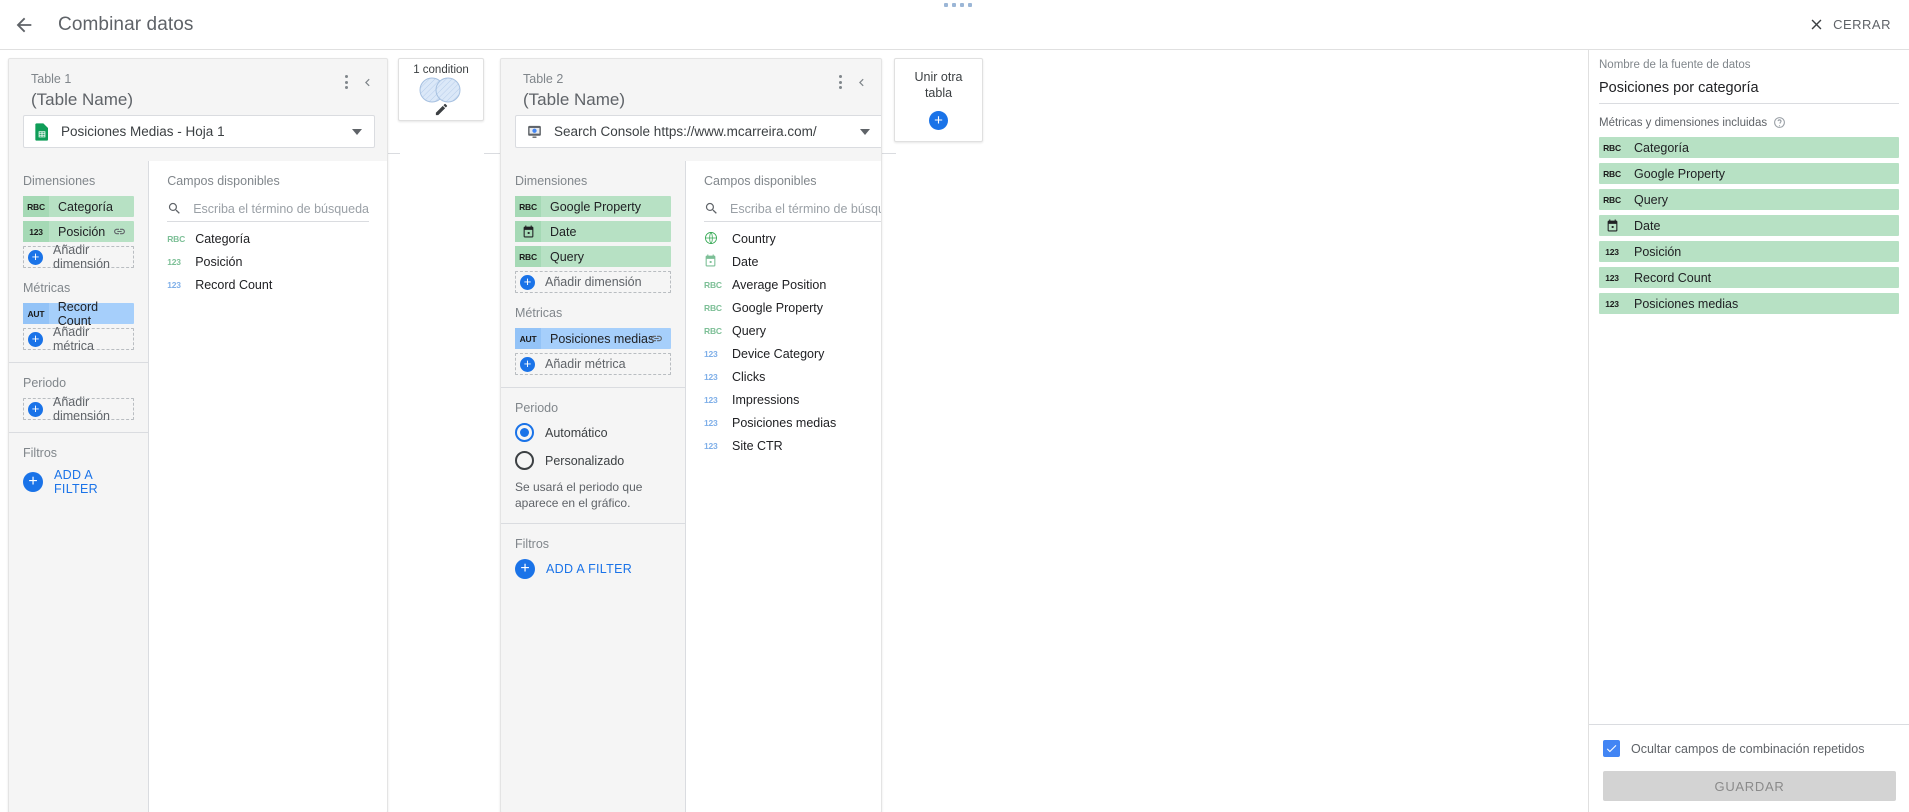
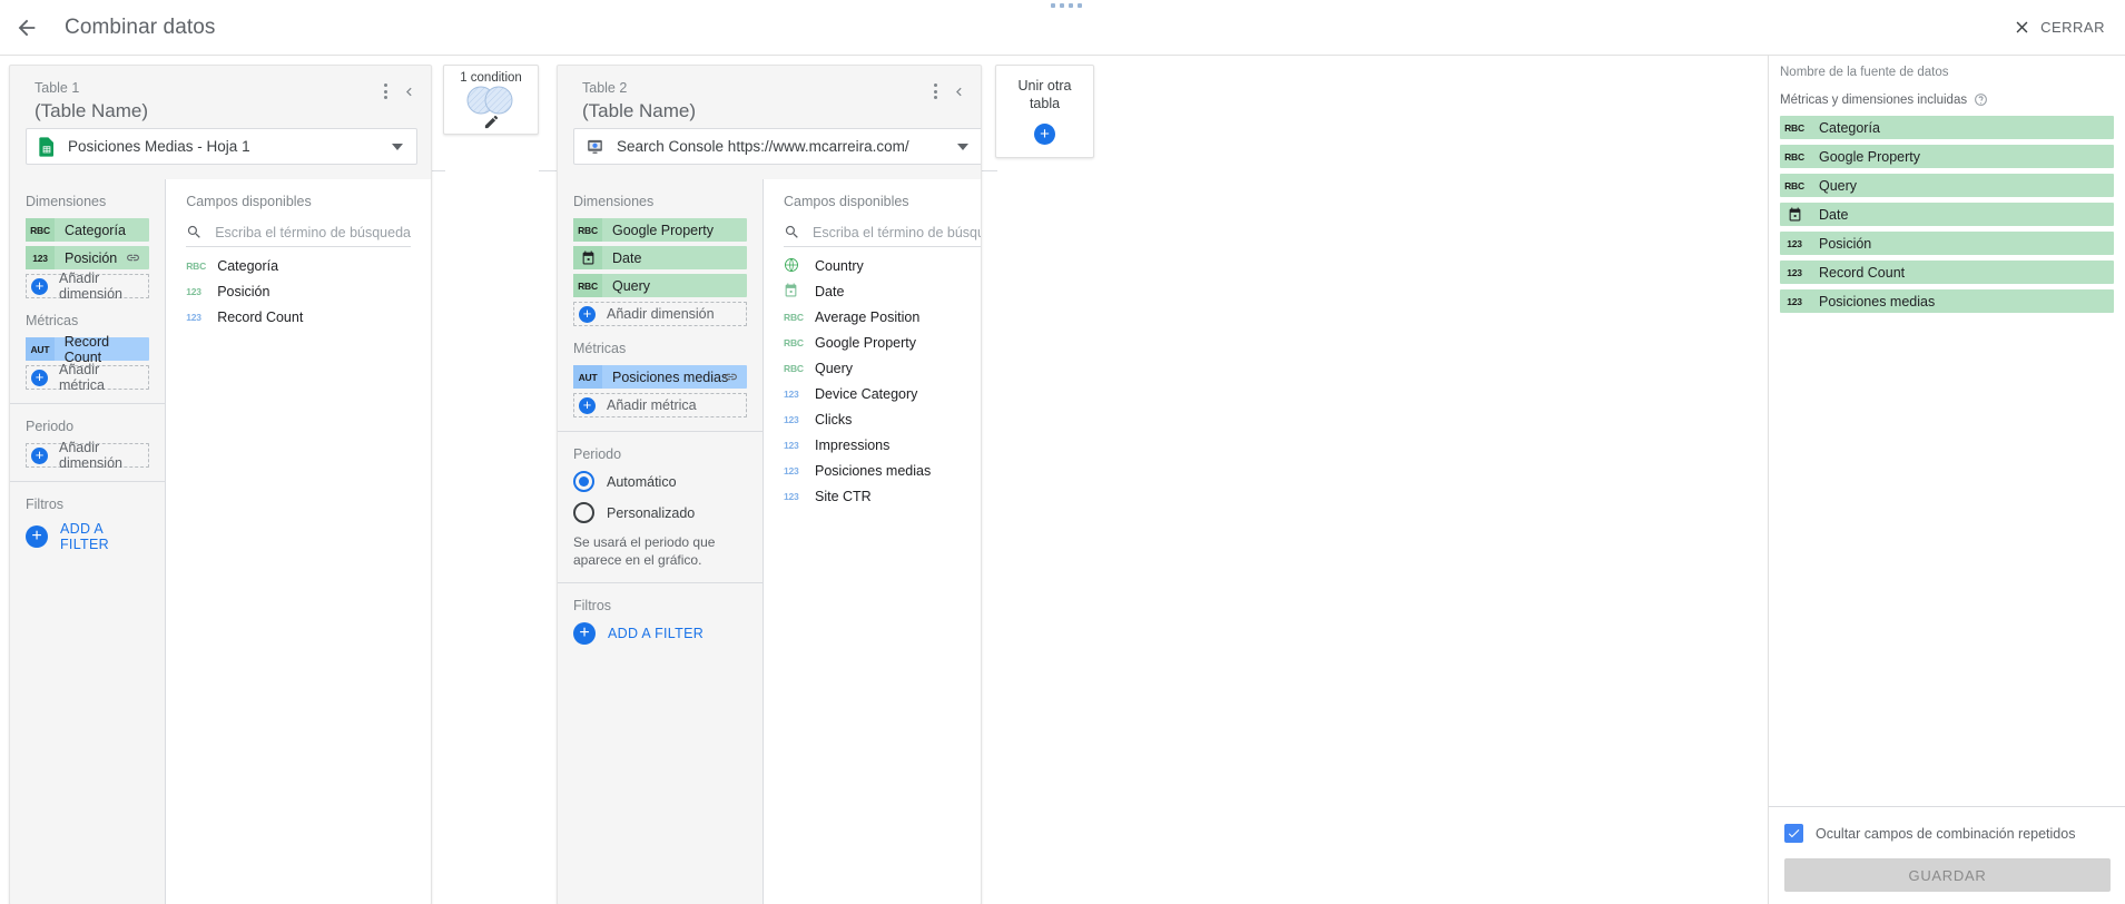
  Combinar datos
  CERRAR
  Table 1
  (Table Name)
  Posiciones Medias - Hoja 1
  Dimensiones
  RBC
  Categoría
  123
  Posición
  +
  Añadir dimensión
  Métricas
  AUT
  Record Count
  +
  Añadir métrica
  Periodo
  +
  Añadir dimensión
  Filtros
  +
  ADD A FILTER
  Campos disponibles
  Escriba el término de búsqueda
  RBC
  Categoría
  123
  Posición
  123
  Record Count
  1 condition
  Table 2
  (Table Name)
  Search Console https://www.mcarreira.com/
  Dimensiones
  RBC
  Google Property
  Date
  RBC
  Query
  +
  Añadir dimensión
  Métricas
  AUT
  Posiciones media
  +
  Añadir métrica
  Periodo
  Automático
  Personalizado
  Se usará el periodo que aparece en el gráfico.
  Filtros
  +
  ADD A FILTER
  Campos disponibles
  Escriba el término de búsq
  Country
  Date
  RBC
  Average Position
  RBC
  Google Property
  RBC
  Query
  123
  Device Category
  123
  Clicks
  123
  Impressions
  123
  Posiciones medias
  123
  Site CTR
  Unir otra
  tabla
  +
  Nombre de la fuente de datos
- Posiciones por categoría
  Métricas y dimensiones incluidas
  RBC
  Categoría
  RBC
  Google Property
  RBC
  Query
  Date
  123
  Posición
  123
  Record Count
  123
  Posiciones medias
  Ocultar campos de combinación repetidos
  GUARDAR
